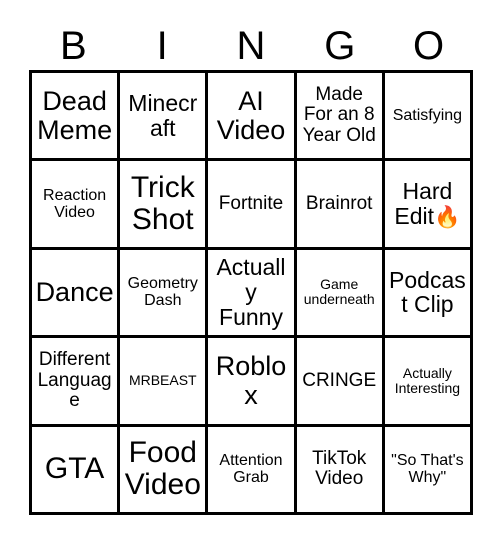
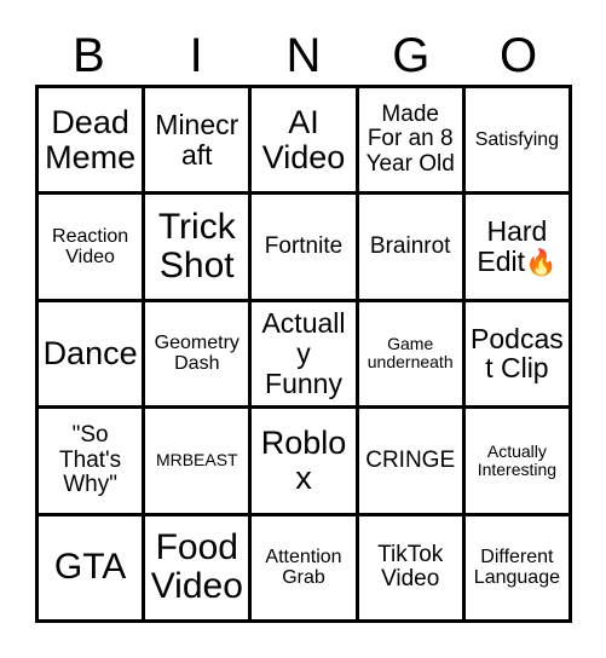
  B
  I
  N
  G
  O
  Dead Meme
  Minecraft
  AI Video
  Made For an 8 Year Old
  Satisfying
  Reaction Video
  Trick Shot
  Fortnite
  Brainrot
  Hard Edit🔥
  Dance
  Geometry Dash
  Actually Funny
  Game underneath
  Podcast Clip
- Different Language
+ "So That's Why"
  MRBEAST
  Roblox
  CRINGE
  Actually Interesting
  GTA
  Food Video
  Attention Grab
  TikTok Video
- "So That's Why"
+ Different Language
